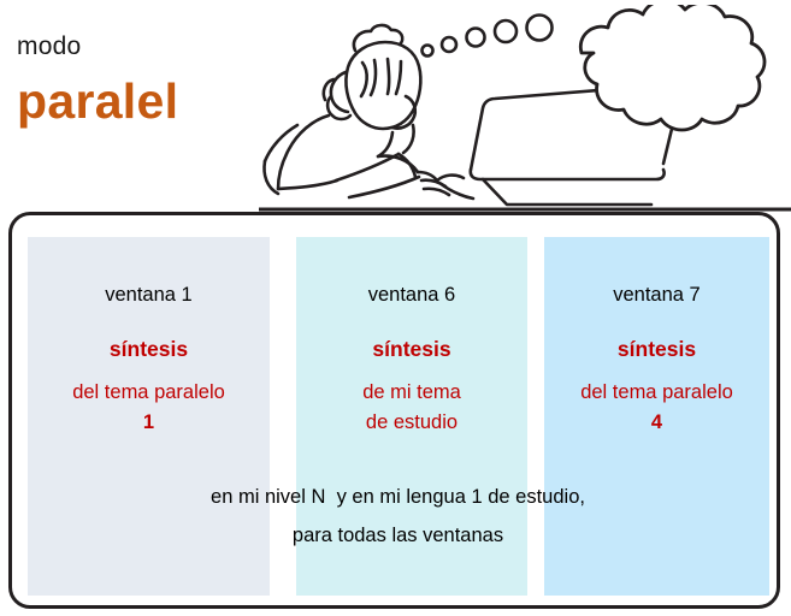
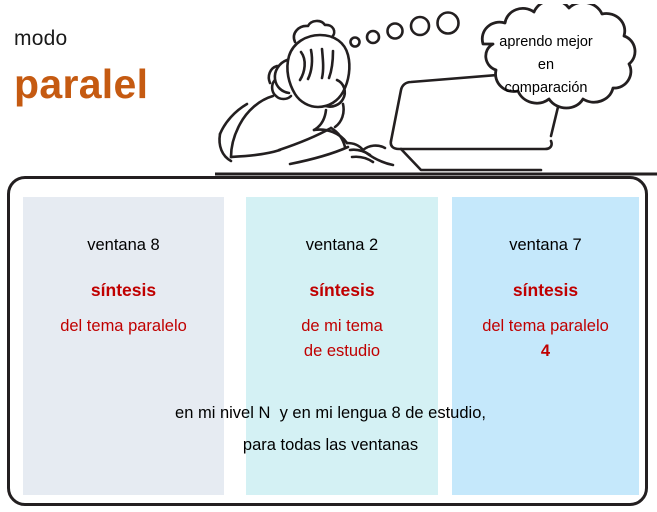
  modo
  paralel
+ aprendo mejor
+ en
+ comparación
- ventana 1
+ ventana 8
  síntesis
  del tema paralelo
- 1
- ventana 6
+ ventana 2
  síntesis
  de mi tema
  de estudio
  ventana 7
  síntesis
  del tema paralelo
  4
- en mi nivel N y en mi lengua 1 de estudio,
+ en mi nivel N y en mi lengua 8 de estudio,
  para todas las ventanas
